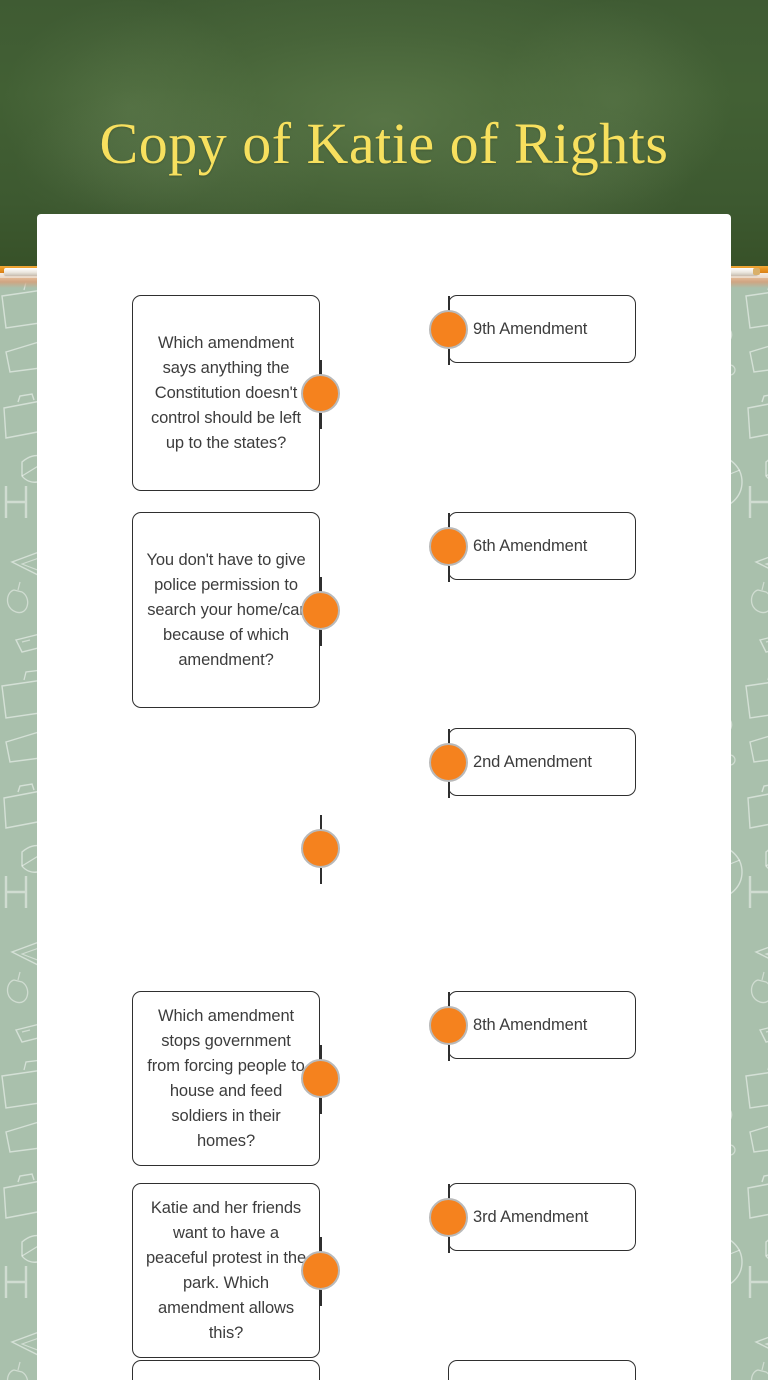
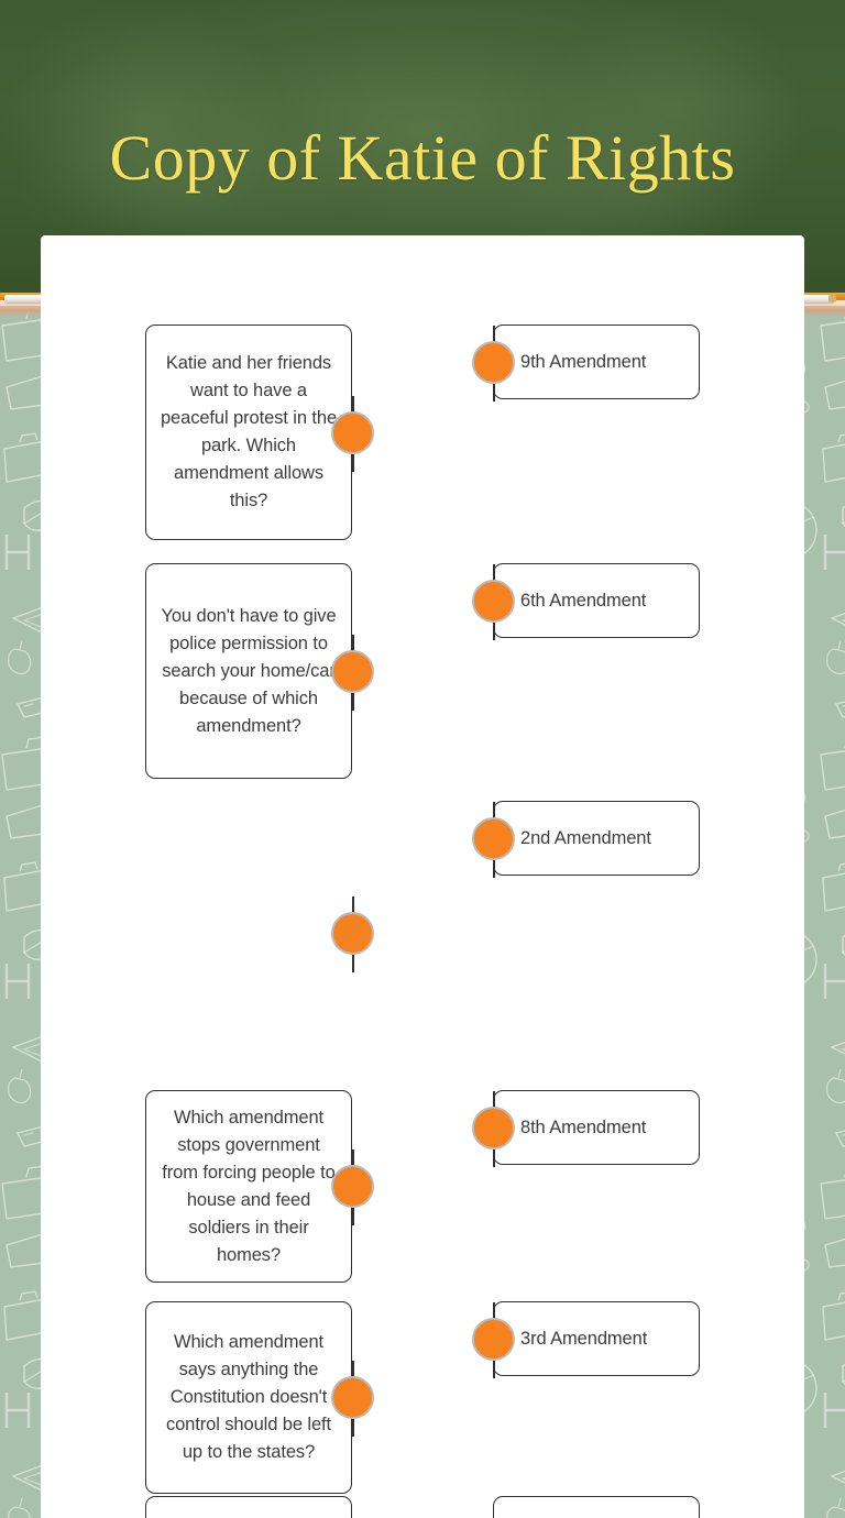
  Copy of Katie of Rights
- Which amendment says anything the Constitution doesn't control should be left up to the states?
+ Katie and her friends want to have a peaceful protest in the park. Which amendment allows this?
  9th Amendment
  You don't have to give police permission to search your home/ca because of which amendment?
  6th Amendment
  2nd Amendment
  Which amendment stops government from forcing people to house and feed soldiers in their homes?
  8th Amendment
- Katie and her friends want to have a peaceful protest in the park. Which amendment allows this?
+ Which amendment says anything the Constitution doesn't control should be left up to the states?
  3rd Amendment
